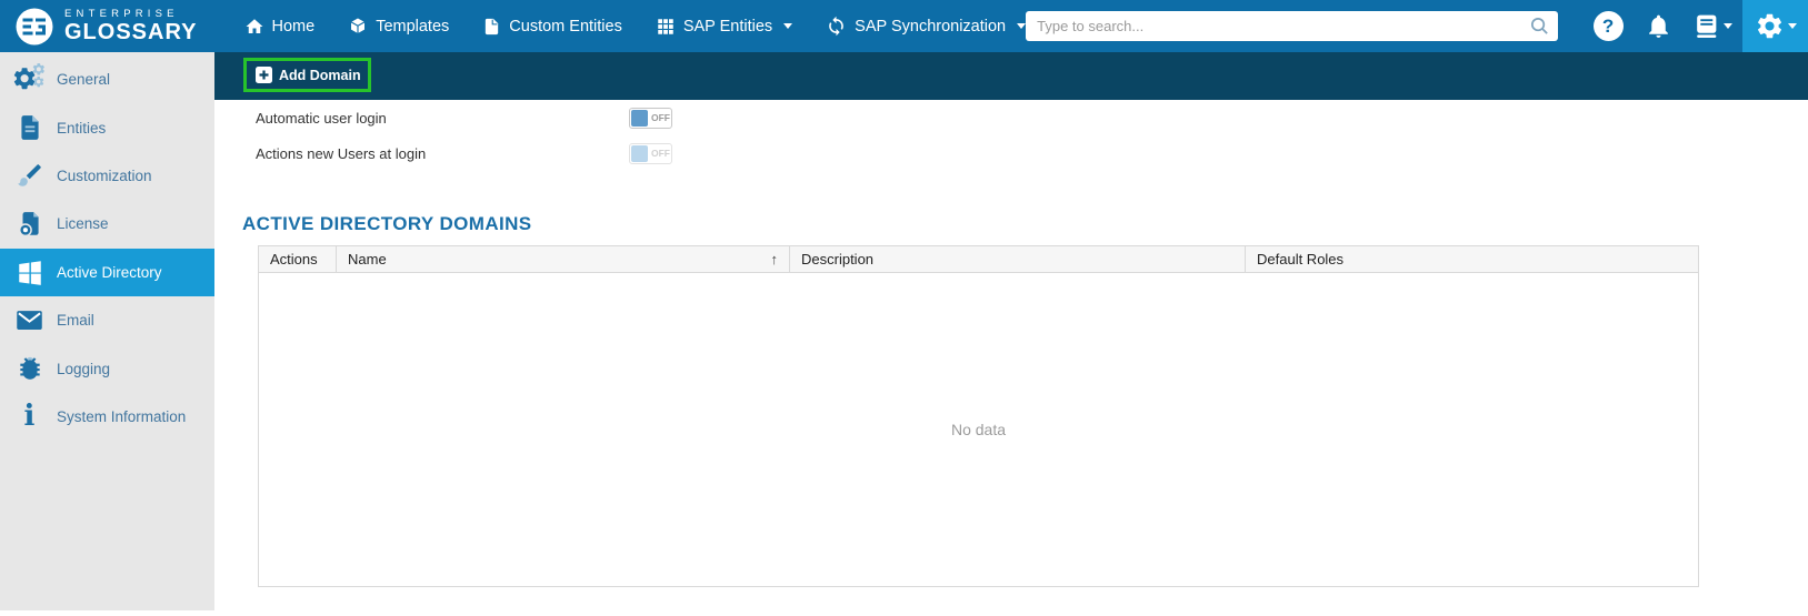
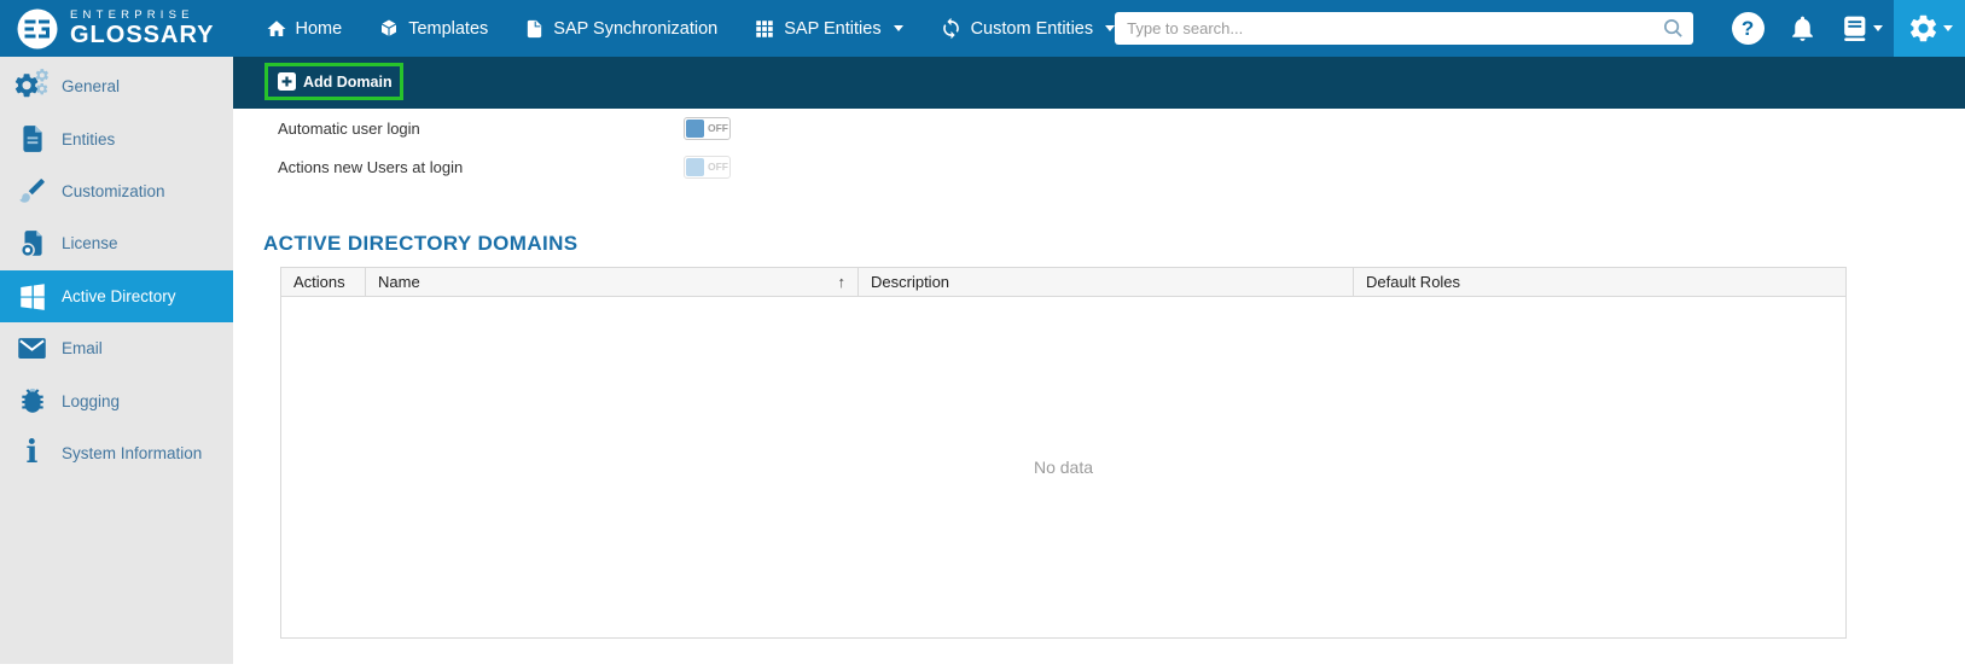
  ENTERPRISE
  GLOSSARY
  Home
  Templates
- Custom Entities
+ SAP Synchronization
  SAP Entities
- SAP Synchronization
+ Custom Entities
  Type to search...
  General
  Entities
  Customization
  License
  Active Directory
  Email
  Logging
  System Information
  Add Domain
  Automatic user login
  OFF
  Actions new Users at login
  OFF
  ACTIVE DIRECTORY DOMAINS
  Actions
  Name
  ↑
  Description
  Default Roles
  No data
